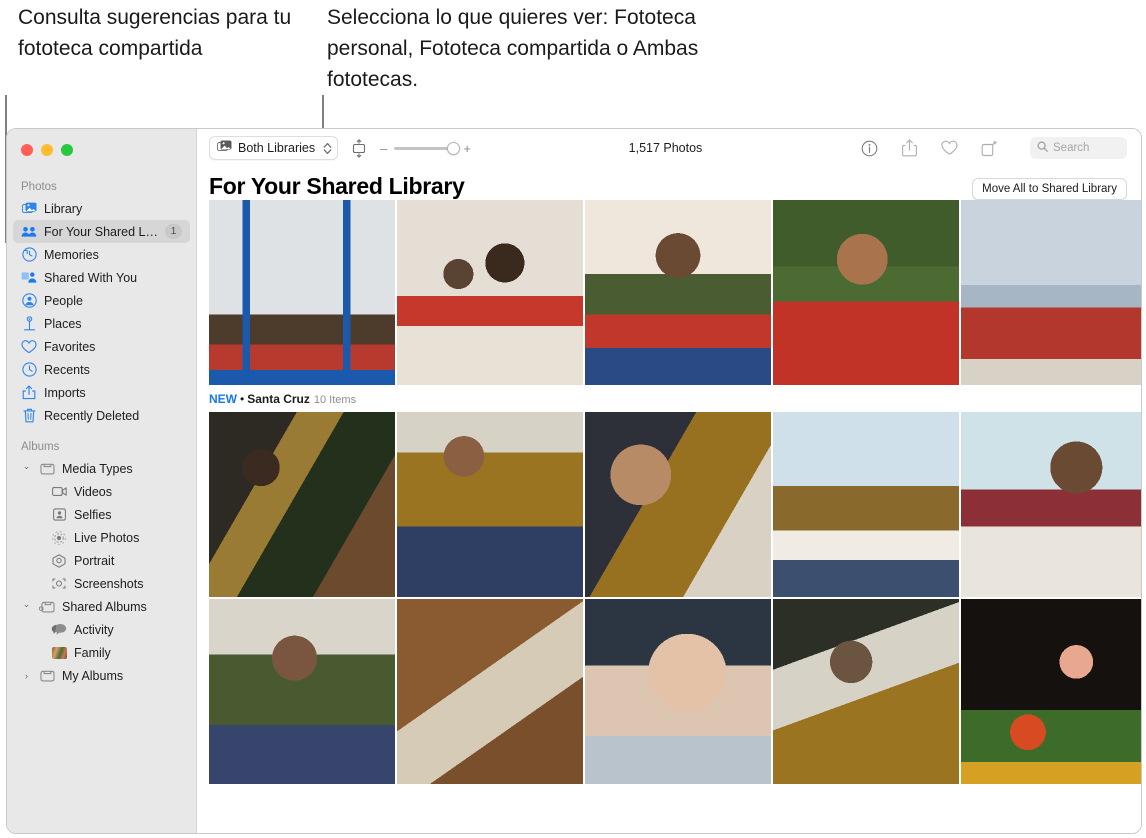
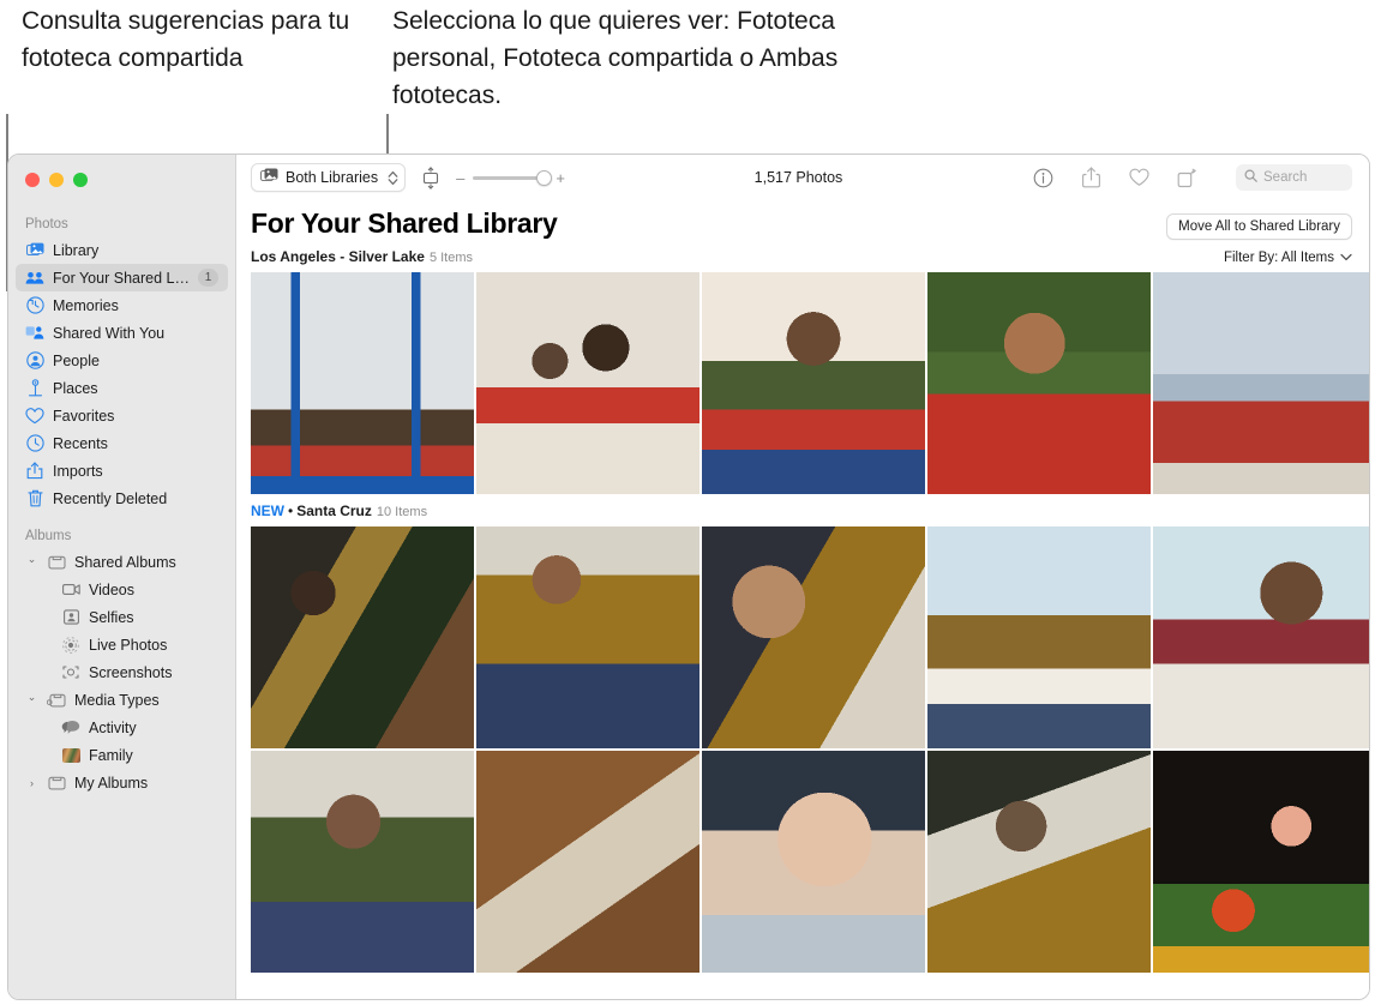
  Consulta sugerencias para tu fototeca compartida
  Selecciona lo que quieres ver: Fototeca personal, Fototeca compartida o Ambas fototecas.
  Photos
  Library
  For Your Shared Libr
  1
  Memories
  Shared With You
  People
  Places
  Favorites
  Recents
  Imports
  Recently Deleted
  Albums
  ⌄
- Media Types
+ Shared Albums
  Videos
  Selfies
  Live Photos
- Portrait
  Screenshots
  ⌄
- Shared Albums
+ Media Types
  Activity
  Family
  ›
  My Albums
  Both Libraries
  –
  +
  1,517 Photos
  Search
  For Your Shared Library
  Move All to Shared Library
+ Los Angeles - Silver Lake 5 Items
+ Filter By: All Items
  NEW • Santa Cruz 10 Items
